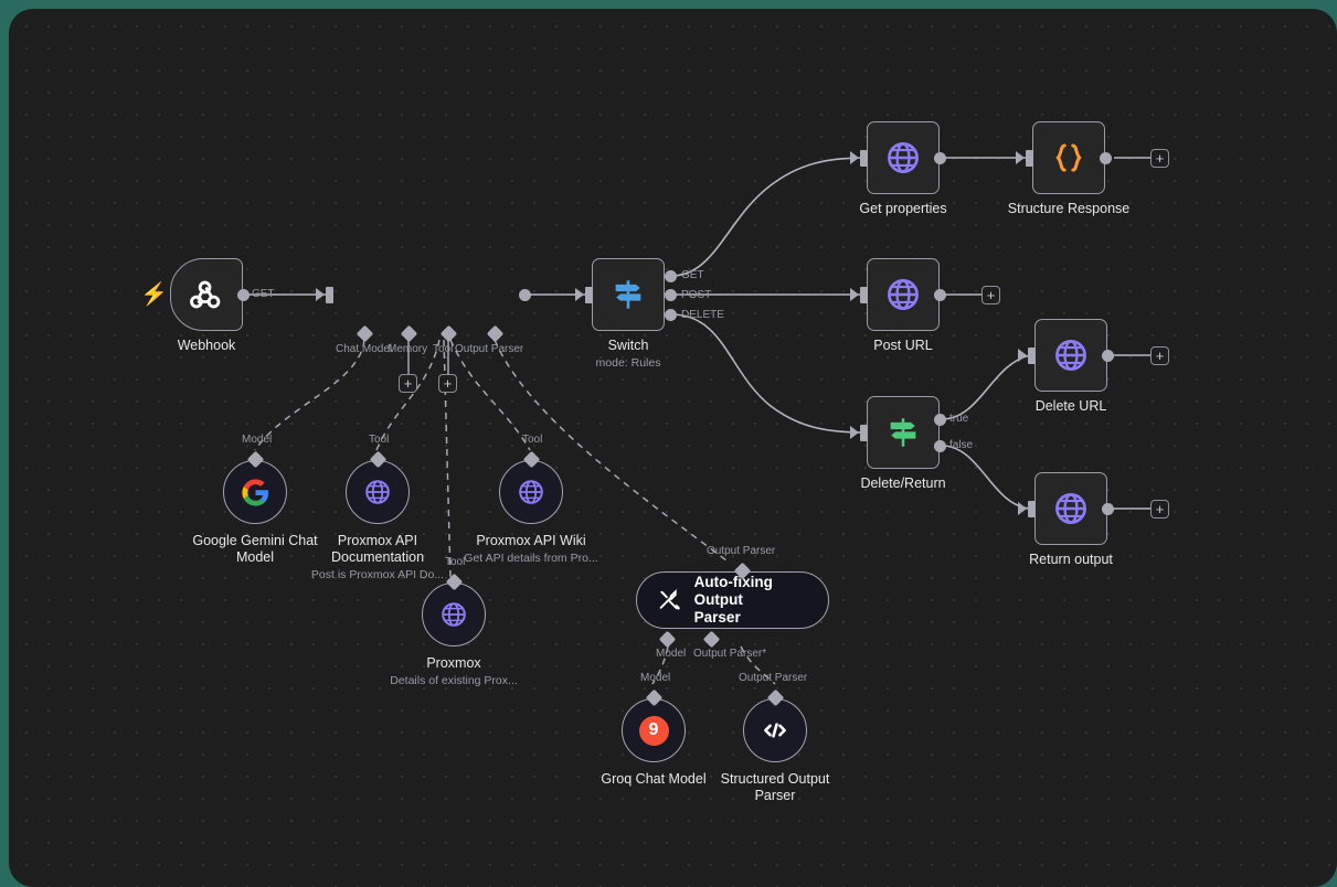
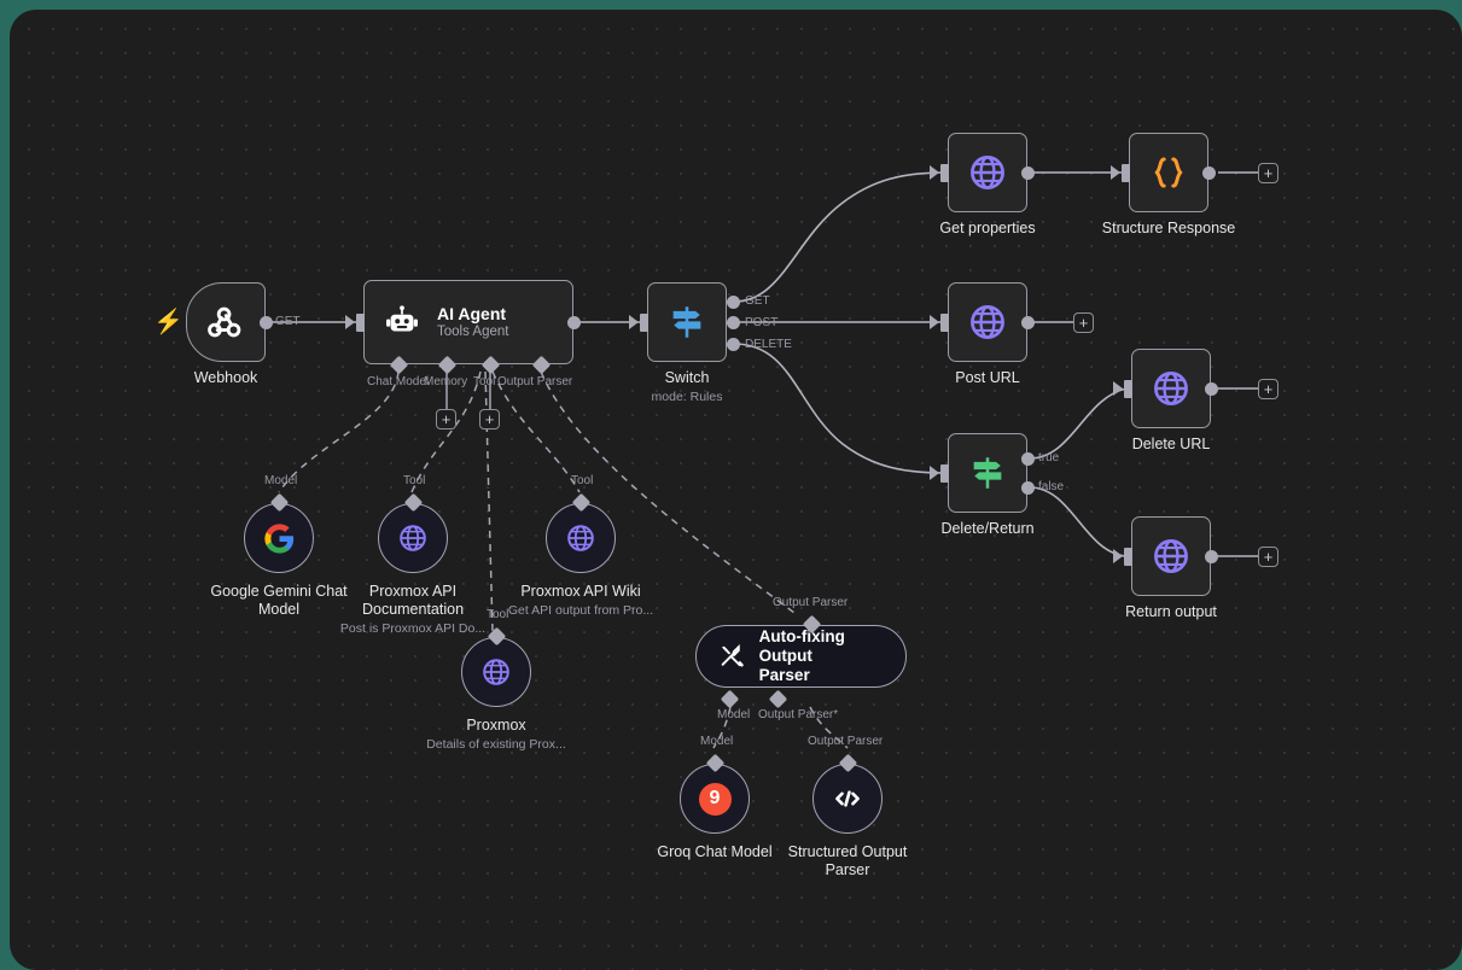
  ⚡
  Webhook
  GET
+ AI Agent
+ Tools Agent
  Chat Model
  Memory
  Tool
  Output Parser
  +
  +
  Switch
  mode: Rules
  GET
  POST
  DELETE
  Get properties
  Structure Response
  +
  Post URL
  +
  Delete/Return
  true
  false
  Delete URL
  +
  Return output
  +
  Google Gemini Chat
  Model
  Model
  Proxmox API
  Documentation
  Post is Proxmox API Do...
  Tool
  Proxmox API Wiki
- Get API details from Pro...
+ Get API output from Pro...
  Tool
  Proxmox
  Details of existing Prox...
  Tool
  Auto-fixing Output
  Parser
  Output Parser
  Model
  Output Parser*
  9
  Groq Chat Model
  Model
  Structured Output
  Parser
  Output Parser
